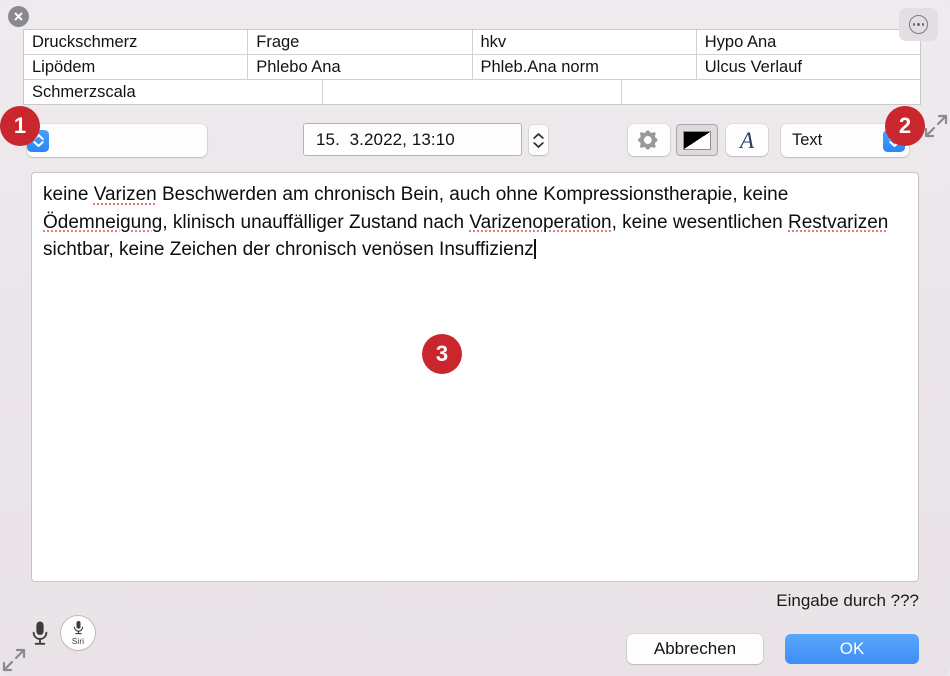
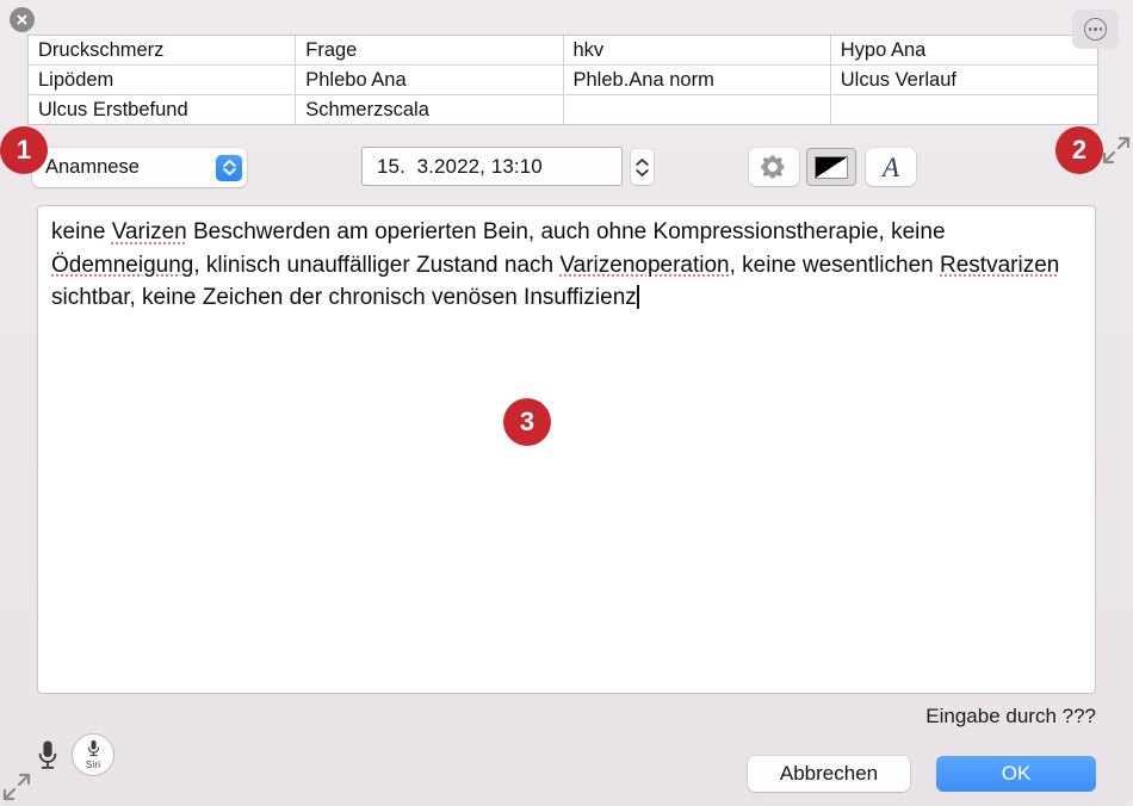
  Druckschmerz
  Frage
  hkv
  Hypo Ana
  Lipödem
  Phlebo Ana
  Phleb.Ana norm
  Ulcus Verlauf
+ Ulcus Erstbefund
  Schmerzscala
+ Anamnese
  15. 3.2022, 13:10
  A
- Text
- keine Varizen Beschwerden am chronisch Bein, auch ohne Kompressionstherapie, keine Ödemneigung, klinisch unauffälliger Zustand nach Varizenoperation, keine wesentlichen Restvarizen sichtbar, keine Zeichen der chronisch venösen Insuffizienz
+ keine Varizen Beschwerden am operierten Bein, auch ohne Kompressionstherapie, keine Ödemneigung, klinisch unauffälliger Zustand nach Varizenoperation, keine wesentlichen Restvarizen sichtbar, keine Zeichen der chronisch venösen Insuffizienz
  Eingabe durch ???
  Siri
  Abbrechen
  OK
  1
  2
  3
